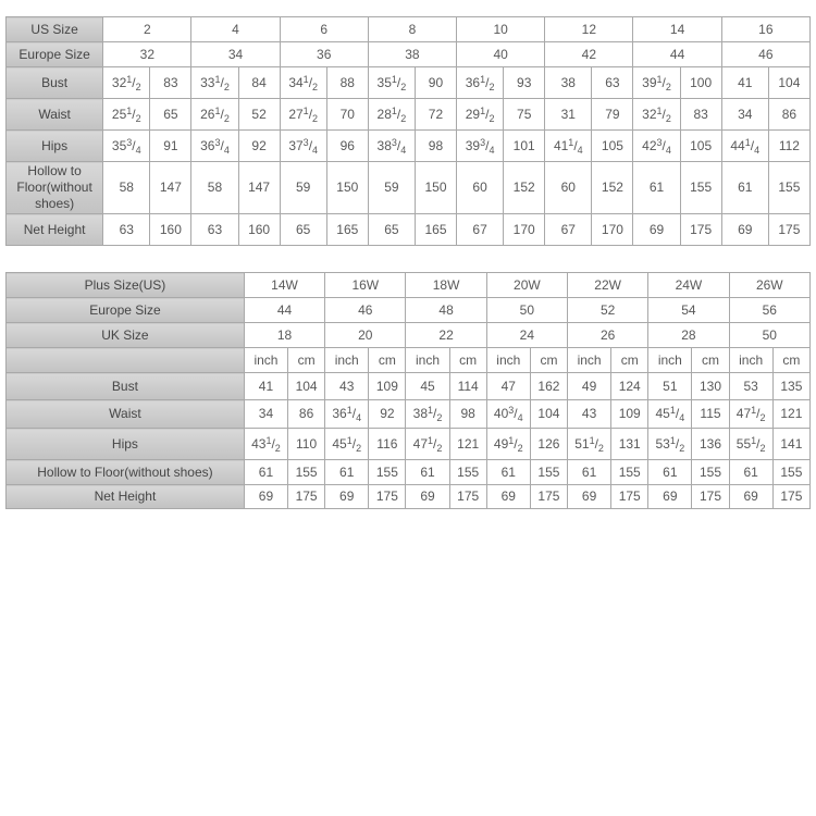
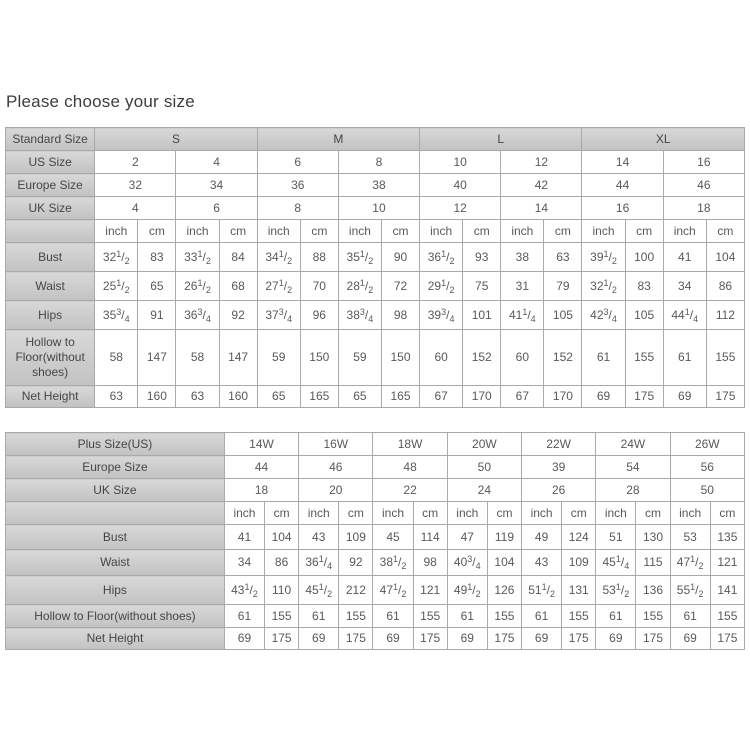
+ Please choose your size
+ Standard Size	S	M	L	XL
  US Size	2	4	6	8	10	12	14	16
  Europe Size	32	34	36	38	40	42	44	46
+ UK Size	4	6	8	10	12	14	16	18
+ 	inch	cm	inch	cm	inch	cm	inch	cm	inch	cm	inch	cm	inch	cm	inch	cm
  Bust	321/2	83	331/2	84	341/2	88	351/2	90	361/2	93	38	63	391/2	100	41	104
- Waist	251/2	65	261/2	52	271/2	70	281/2	72	291/2	75	31	79	321/2	83	34	86
+ Waist	251/2	65	261/2	68	271/2	70	281/2	72	291/2	75	31	79	321/2	83	34	86
  Hips	353/4	91	363/4	92	373/4	96	383/4	98	393/4	101	411/4	105	423/4	105	441/4	112
  Hollow to Floor(without shoes)	58	147	58	147	59	150	59	150	60	152	60	152	61	155	61	155
  Net Height	63	160	63	160	65	165	65	165	67	170	67	170	69	175	69	175
  Plus Size(US)	14W	16W	18W	20W	22W	24W	26W
- Europe Size	44	46	48	50	52	54	56
+ Europe Size	44	46	48	50	39	54	56
  UK Size	18	20	22	24	26	28	50
  	inch	cm	inch	cm	inch	cm	inch	cm	inch	cm	inch	cm	inch	cm
- Bust	41	104	43	109	45	114	47	162	49	124	51	130	53	135
+ Bust	41	104	43	109	45	114	47	119	49	124	51	130	53	135
  Waist	34	86	361/4	92	381/2	98	403/4	104	43	109	451/4	115	471/2	121
- Hips	431/2	110	451/2	116	471/2	121	491/2	126	511/2	131	531/2	136	551/2	141
+ Hips	431/2	110	451/2	212	471/2	121	491/2	126	511/2	131	531/2	136	551/2	141
  Hollow to Floor(without shoes)	61	155	61	155	61	155	61	155	61	155	61	155	61	155
  Net Height	69	175	69	175	69	175	69	175	69	175	69	175	69	175
